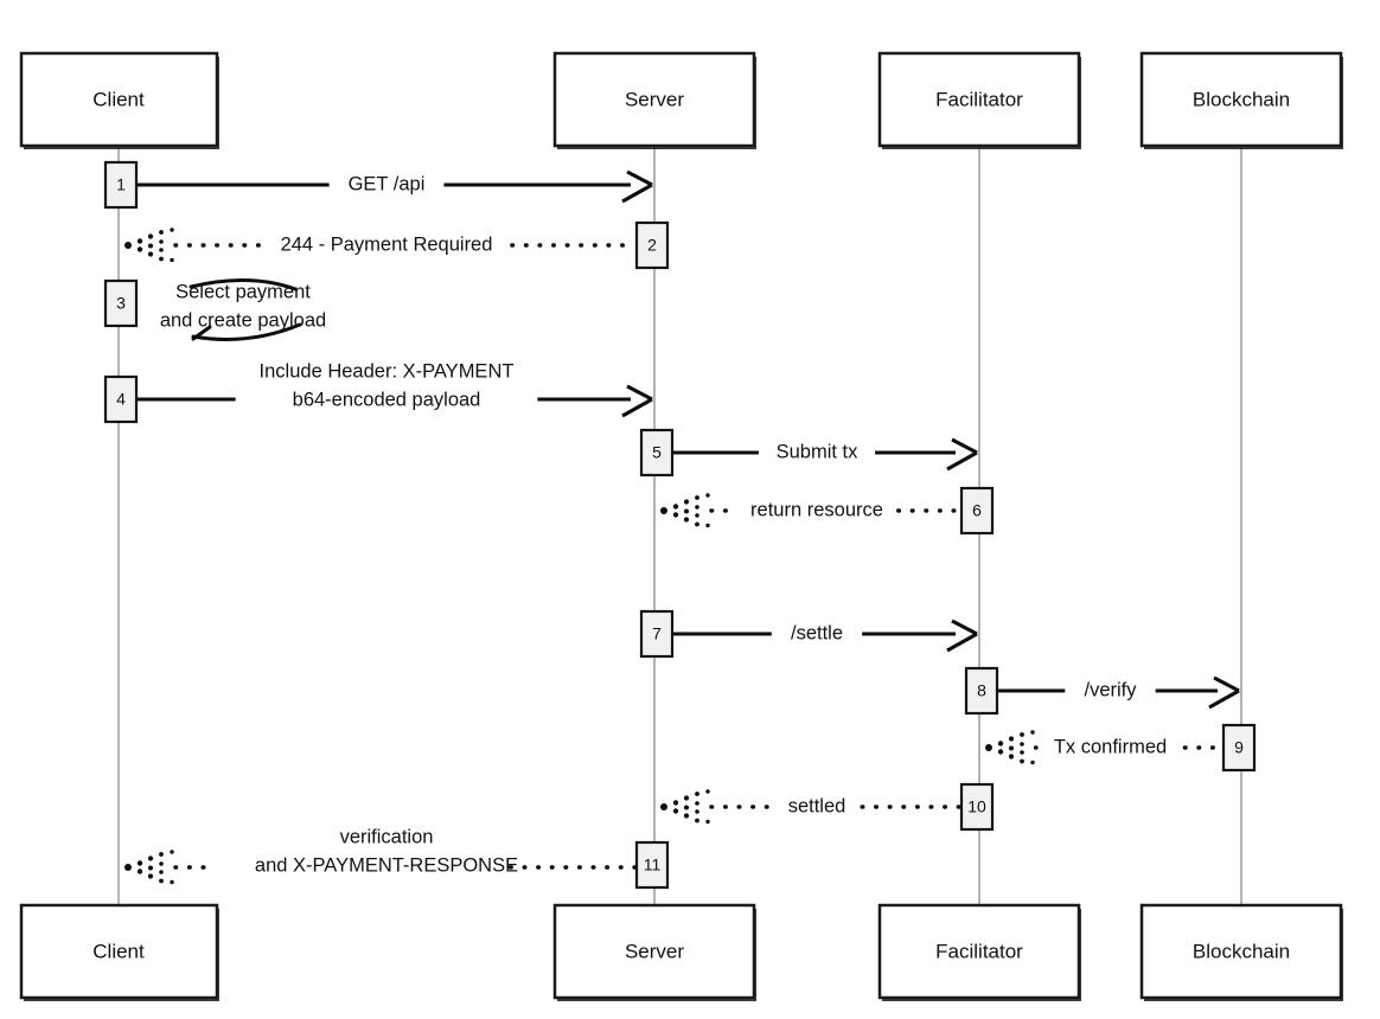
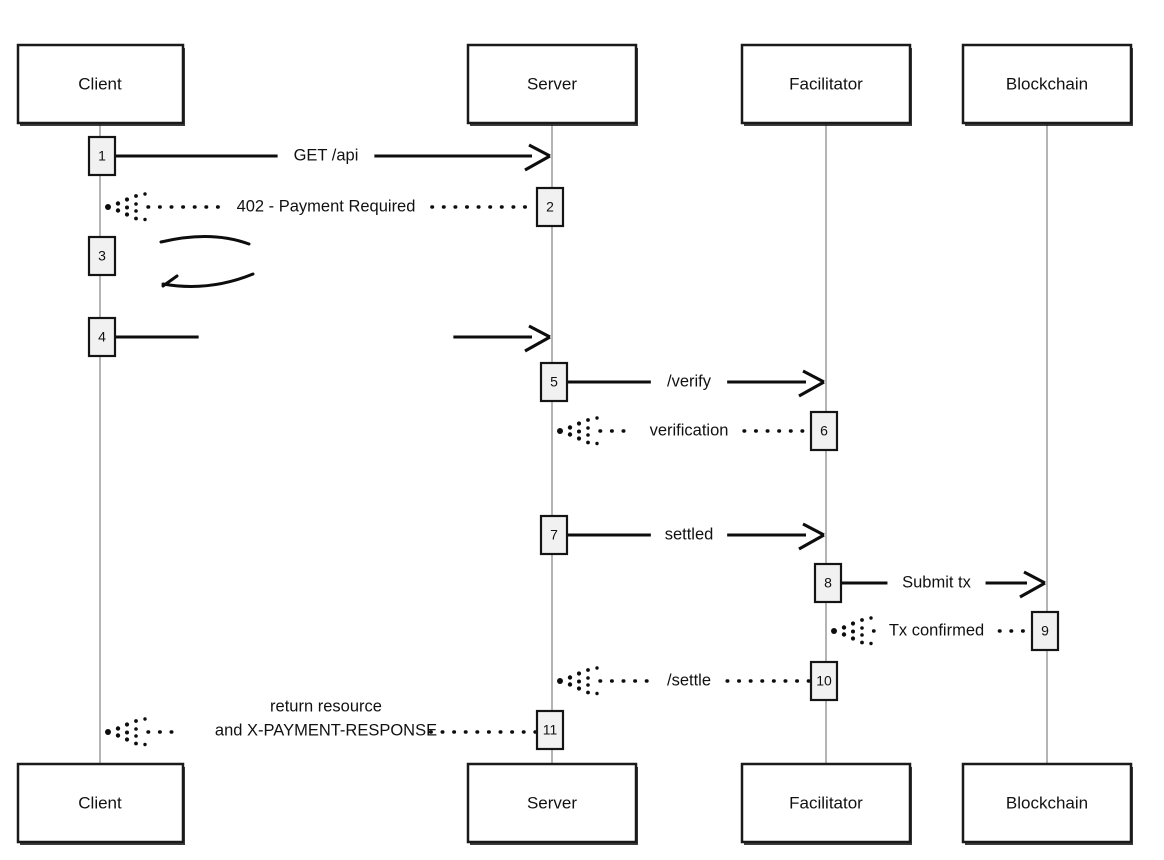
  Client
  Server
  Facilitator
  Blockchain
  GET /api
- 244 - Payment Required
+ 402 - Payment Required
- Select payment
- and create payload
- Include Header: X-PAYMENT
- b64-encoded payload
- Submit tx
+ /verify
- return resource
+ verification
- /settle
+ settled
- /verify
+ Submit tx
  Tx confirmed
- settled
+ /settle
- verification
+ return resource
  and X-PAYMENT-RESPONS
  1
  2
  3
  4
  5
  6
  7
  8
  9
  10
  11
  Client
  Server
  Facilitator
  Blockchain
